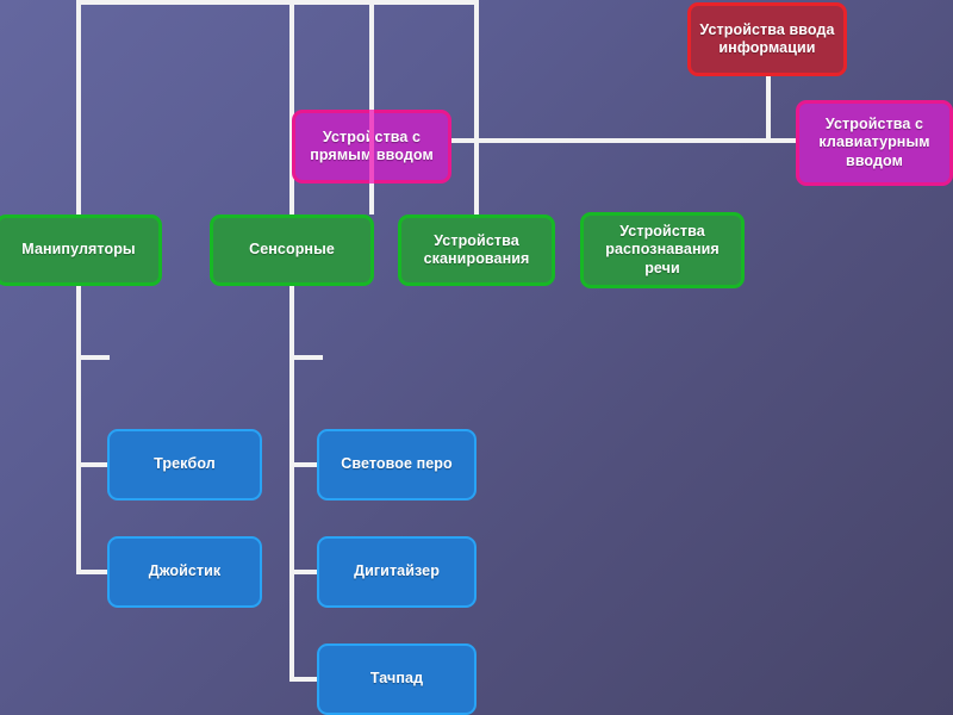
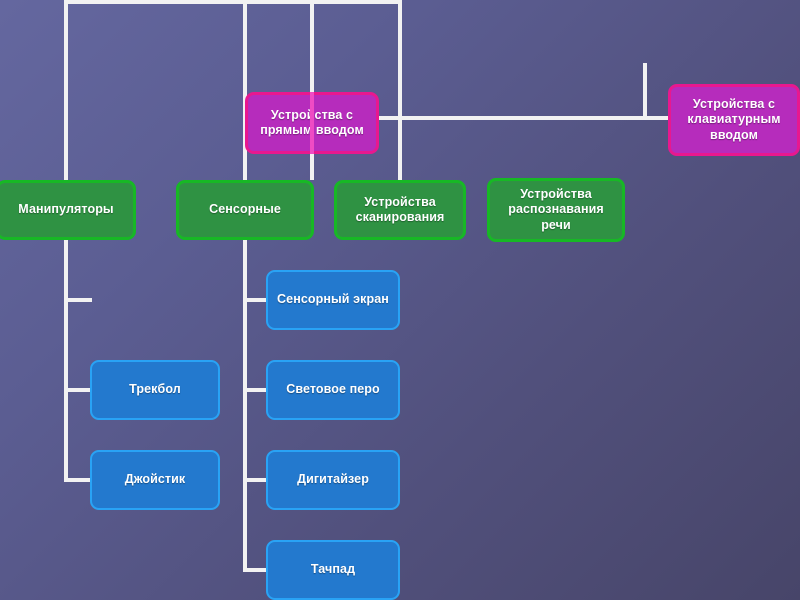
- Устройства ввода информации
  Устройства с клавиатурным вводом
  Устроства с прямым вводом
  Манипуляторы
  Сенсорные
  Устройства сканирования
  Устройства распознавания речи
  Трекбол
  Джойстик
+ Сенсорный экран
  Световое перо
  Дигитайзер
  Тачпад
